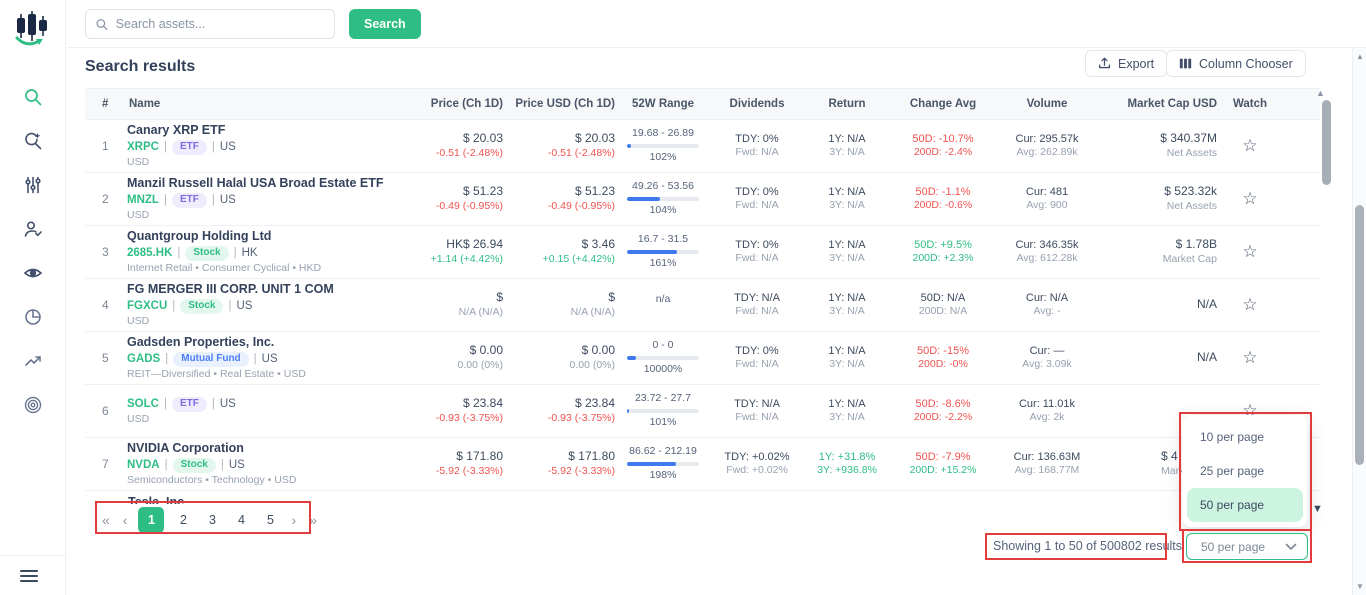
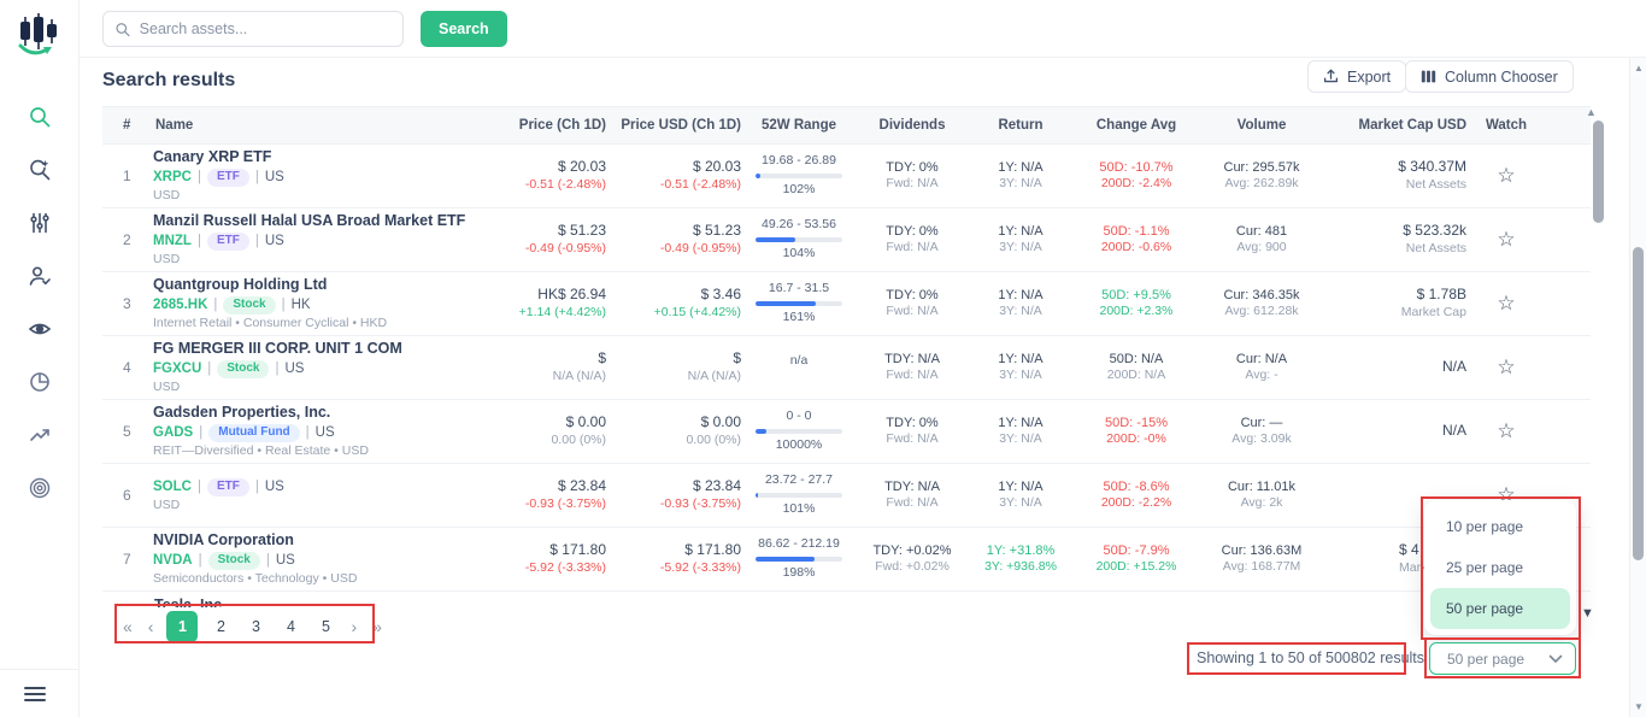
  Search assets...
  Search
  Search results
  Export
  Column Chooser
  #
  Name
  Price (Ch 1D)
  Price USD (Ch 1D)
  52W Range
  Dividends
  Return
  Change Avg
  Volume
  Market Cap USD
  Watch
  1
  Canary XRP ETF
  XRPC
  |
  ETF
  |
  US
  USD
  $ 20.03
  -0.51 (-2.48%)
  $ 20.03
  -0.51 (-2.48%)
  19.68 - 26.89
  102%
  TDY: 0%
  Fwd: N/A
  1Y: N/A
  3Y: N/A
  50D: -10.7%
  200D: -2.4%
  Cur: 295.57k
  Avg: 262.89k
  $ 340.37M
  Net Assets
  ☆
  2
- Manzil Russell Halal USA Broad Estate ETF
+ Manzil Russell Halal USA Broad Market ETF
  MNZL
  |
  ETF
  |
  US
  USD
  $ 51.23
  -0.49 (-0.95%)
  $ 51.23
  -0.49 (-0.95%)
  49.26 - 53.56
  104%
  TDY: 0%
  Fwd: N/A
  1Y: N/A
  3Y: N/A
  50D: -1.1%
  200D: -0.6%
  Cur: 481
  Avg: 900
  $ 523.32k
  Net Assets
  ☆
  3
  Quantgroup Holding Ltd
  2685.HK
  |
  Stock
  |
  HK
  Internet Retail • Consumer Cyclical • HKD
  HK$ 26.94
  +1.14 (+4.42%)
  $ 3.46
  +0.15 (+4.42%)
  16.7 - 31.5
  161%
  TDY: 0%
  Fwd: N/A
  1Y: N/A
  3Y: N/A
  50D: +9.5%
  200D: +2.3%
  Cur: 346.35k
  Avg: 612.28k
  $ 1.78B
  Market Cap
  ☆
  4
  FG MERGER III CORP. UNIT 1 COM
  FGXCU
  |
  Stock
  |
  US
  USD
  $
  N/A (N/A)
  $
  N/A (N/A)
  n/a
  TDY: N/A
  Fwd: N/A
  1Y: N/A
  3Y: N/A
  50D: N/A
  200D: N/A
  Cur: N/A
  Avg: -
  N/A
  ☆
  5
  Gadsden Properties, Inc.
  GADS
  |
  Mutual Fund
  |
  US
  REIT—Diversified • Real Estate • USD
  $ 0.00
  0.00 (0%)
  $ 0.00
  0.00 (0%)
  0 - 0
  10000%
  TDY: 0%
  Fwd: N/A
  1Y: N/A
  3Y: N/A
  50D: -15%
  200D: -0%
  Cur: —
  Avg: 3.09k
  N/A
  ☆
  6
  SOLC
  |
  ETF
  |
  US
  USD
  $ 23.84
  -0.93 (-3.75%)
  $ 23.84
  -0.93 (-3.75%)
  23.72 - 27.7
  101%
  TDY: N/A
  Fwd: N/A
  1Y: N/A
  3Y: N/A
  50D: -8.6%
  200D: -2.2%
  Cur: 11.01k
  Avg: 2k
  ☆
  7
  NVIDIA Corporation
  NVDA
  |
  Stock
  |
  US
  Semiconductors • Technology • USD
  $ 171.80
  -5.92 (-3.33%)
  $ 171.80
  -5.92 (-3.33%)
  86.62 - 212.19
  198%
  TDY: +0.02%
  Fwd: +0.02%
  1Y: +31.8%
  3Y: +936.8%
  50D: -7.9%
  200D: +15.2%
  Cur: 136.63M
  Avg: 168.77M
  $ 4
  Tesla, Inc.
  ▲
  ▼
  «
  ‹
  1
  2
  3
  4
  5
  ›
  »
  Showing 1 to 50 of 500802 results
  50 per page
  10 per page
  25 per page
  50 per page
  ▲
  ▼
